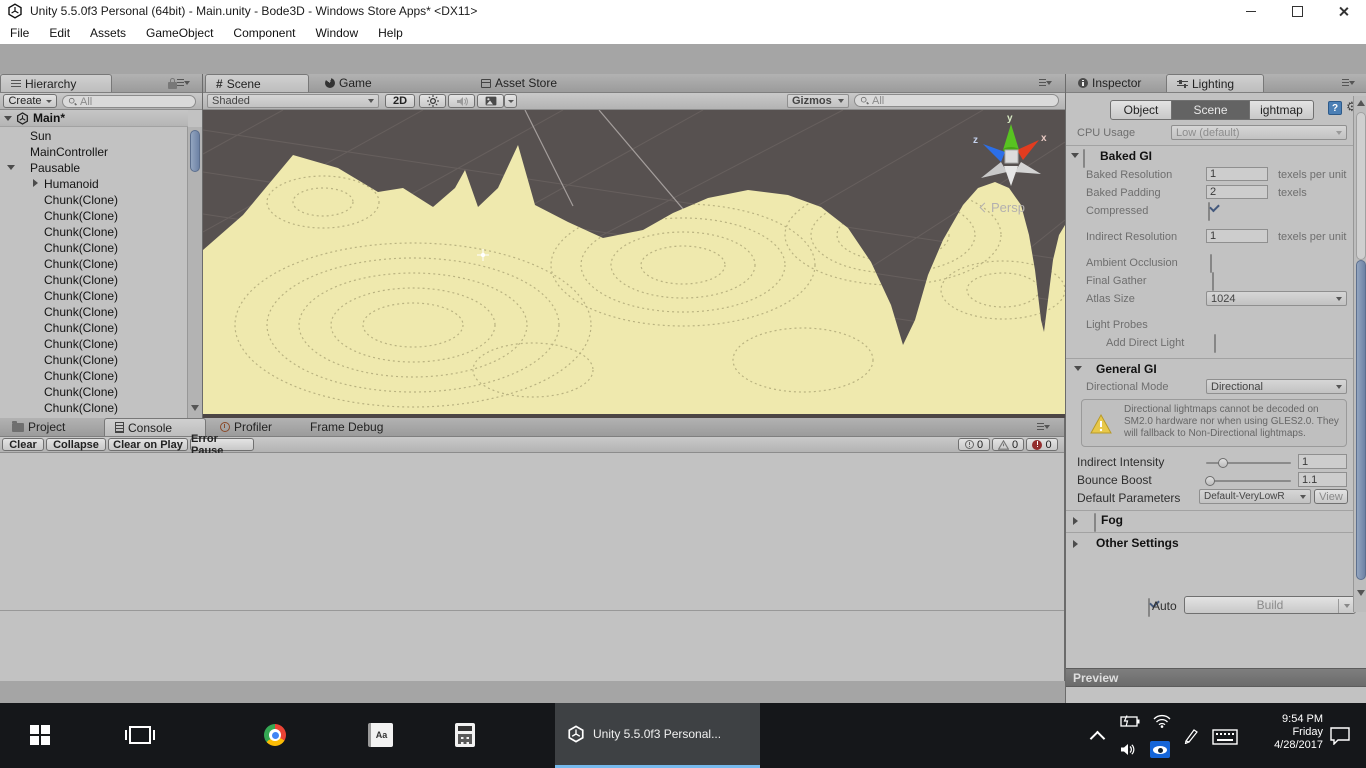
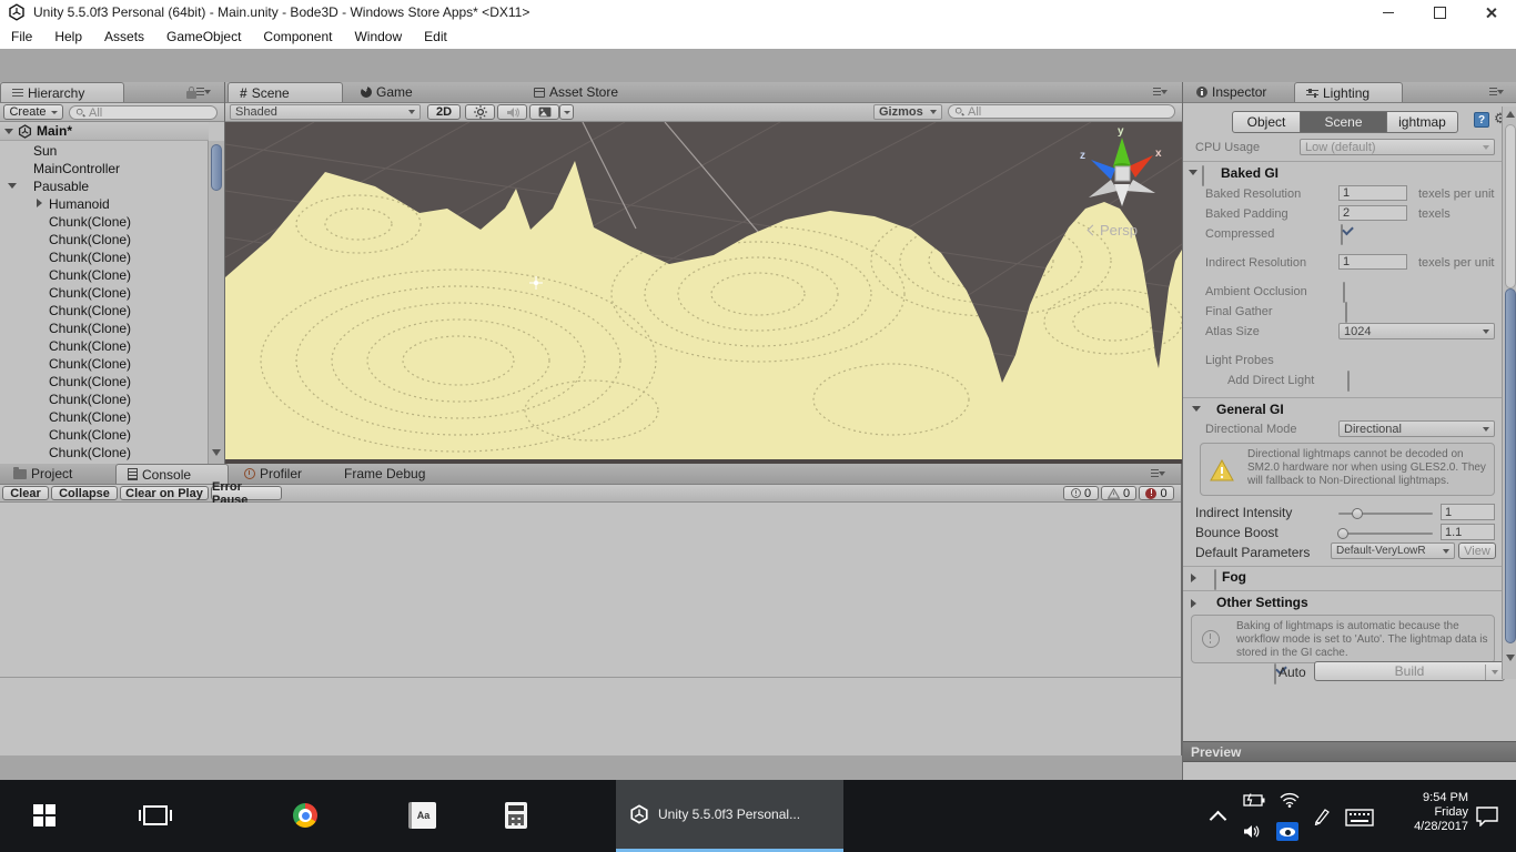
  Unity 5.5.0f3 Personal (64bit) - Main.unity - Bode3D - Windows Store Apps* <DX11>
  File
- Edit
+ Help
  Assets
  GameObject
  Component
  Window
- Help
+ Edit
  Hierarchy
  Create
  All
  Main*
  Sun
  MainController
  Pausable
  Humanoid
  Chunk(Clone)
  Chunk(Clone)
  Chunk(Clone)
  Chunk(Clone)
  Chunk(Clone)
  Chunk(Clone)
  Chunk(Clone)
  Chunk(Clone)
  Chunk(Clone)
  Chunk(Clone)
  Chunk(Clone)
  Chunk(Clone)
  Chunk(Clone)
  Chunk(Clone)
  #
  Scene
  Game
  Asset Store
  Shaded
  2D
  Gizmos
  All
  y
  x
  z
  Persp
  Project
  Console
  Profiler
  Frame Debug
  Clear
  Collapse
  Clear on Play
  Error Pause
  0
  0
  0
  Inspector
  Lighting
  Object
  Scene
  ightmap
  ?
  ⚙
  CPU Usage
  Low (default)
  Baked GI
  Baked Resolution
  1
  texels per unit
  Baked Padding
  2
  texels
  Compressed
  Indirect Resolution
  1
  texels per unit
  Ambient Occlusion
  Final Gather
  Atlas Size
  1024
  Light Probes
  Add Direct Light
  General GI
  Directional Mode
  Directional
  Directional lightmaps cannot be decoded on SM2.0 hardware nor when using GLES2.0. They will fallback to Non-Directional lightmaps.
  Indirect Intensity
  1
  Bounce Boost
  1.1
  Default Parameters
  Default-VeryLowR
  View
  Fog
  Other Settings
+ Baking of lightmaps is automatic because the workflow mode is set to 'Auto'. The lightmap data is stored in the GI cache.
  Auto
  Build
  Preview
  Aa
  Unity 5.5.0f3 Personal...
  9:54 PM
  Friday
  4/28/2017
